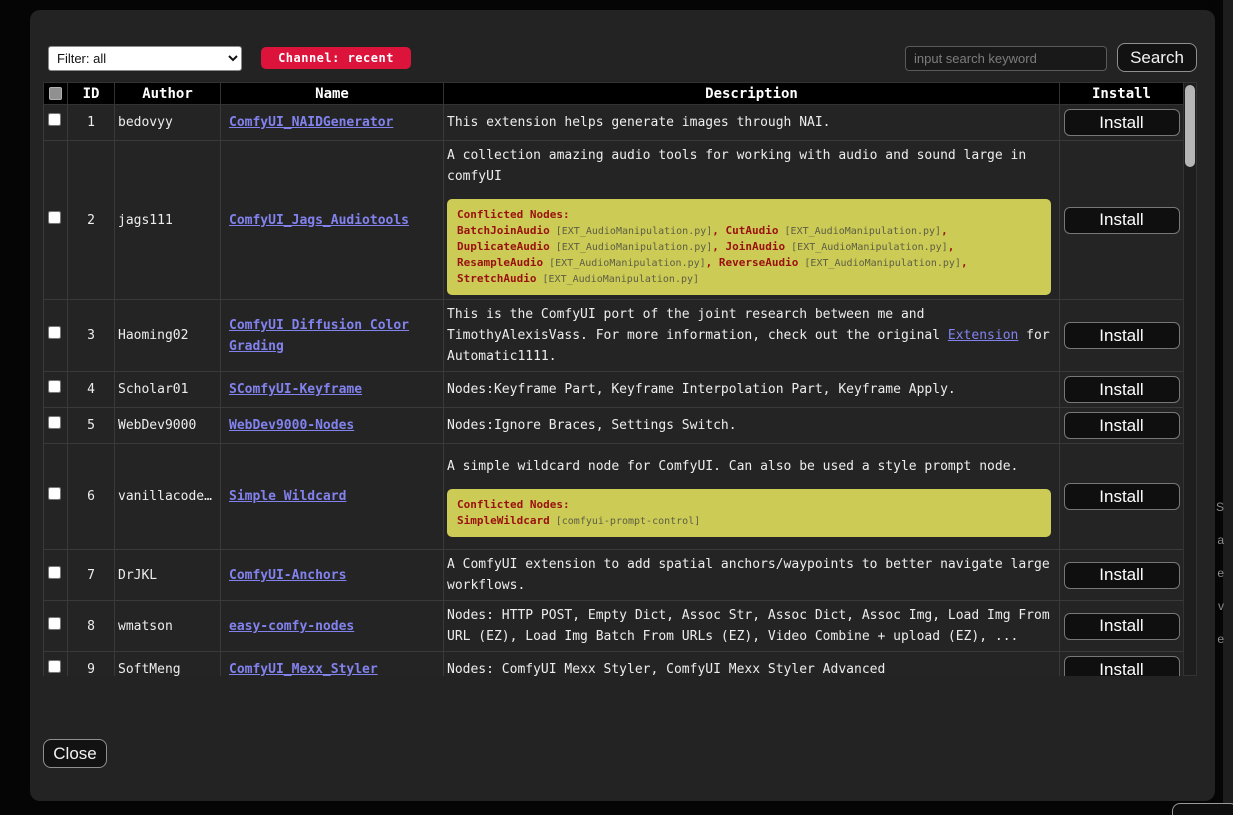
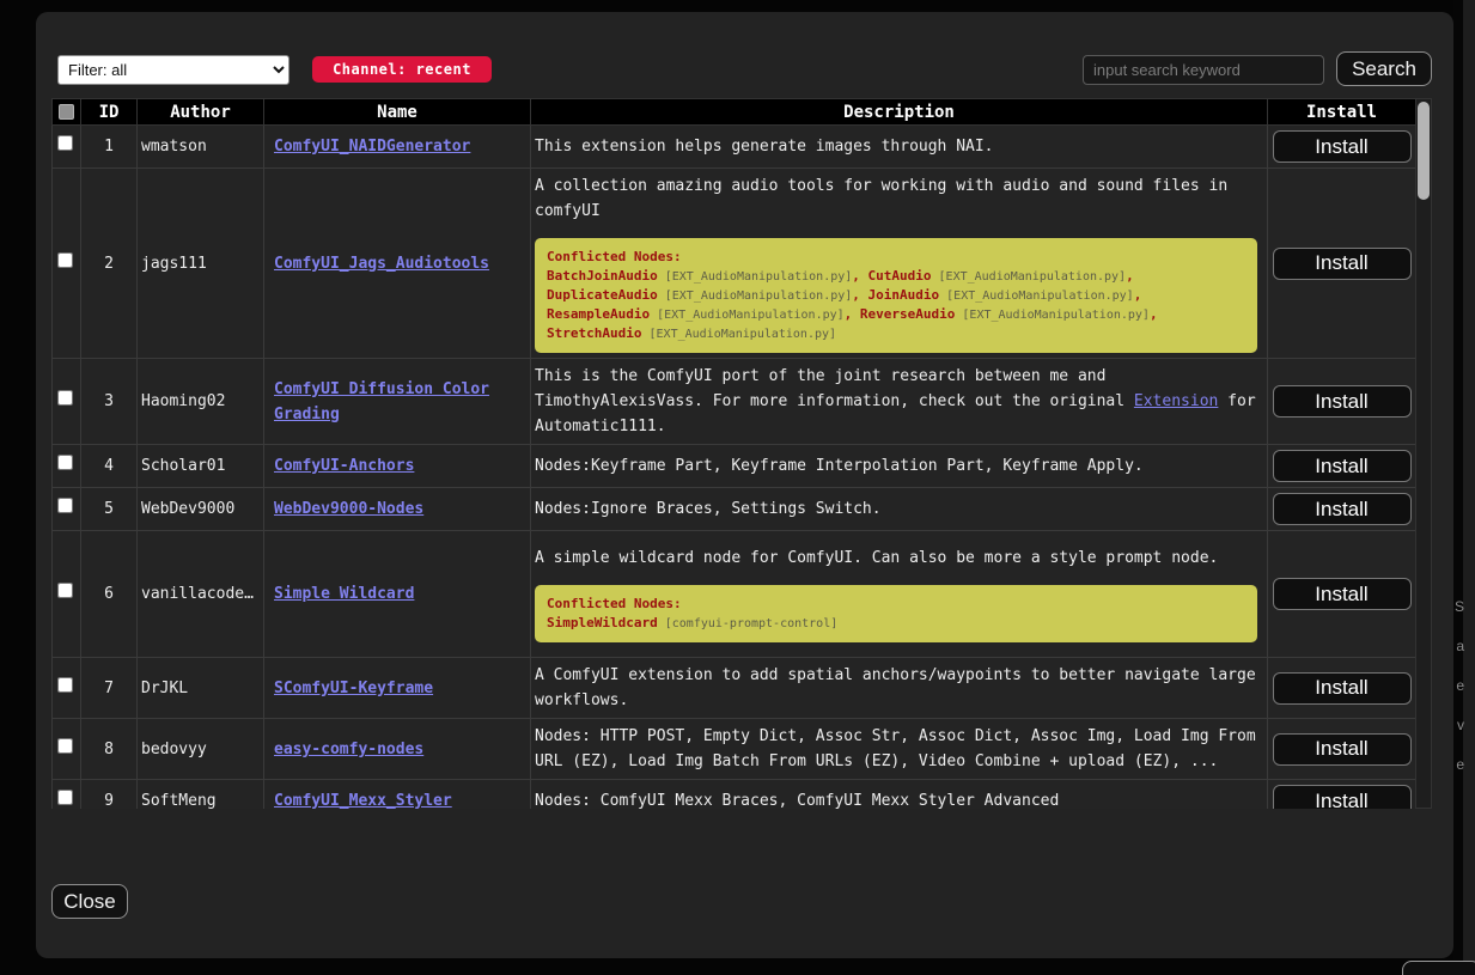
  Filter: all
  Channel: recent
  input search keyword
  Search
  	ID	Author	Name	Description	Install
- 	1	bedovyy	ComfyUI_NAIDGenerator	This extension helps generate images through NAI.	Install
+ 	1	wmatson	ComfyUI_NAIDGenerator	This extension helps generate images through NAI.	Install
- 	2	jags111	ComfyUI_Jags_Audiotools	A collection amazing audio tools for working with audio and sound large in comfyUI Conflicted Nodes: BatchJoinAudio [EXT_AudioManipulation.py], CutAudio [EXT_AudioManipulation.py], DuplicateAudio [EXT_AudioManipulation.py], JoinAudio [EXT_AudioManipulation.py], ResampleAudio [EXT_AudioManipulation.py], ReverseAudio [EXT_AudioManipulation.py], StretchAudio [EXT_AudioManipulation.py]	Install
+ 	2	jags111	ComfyUI_Jags_Audiotools	A collection amazing audio tools for working with audio and sound files in comfyUI Conflicted Nodes: BatchJoinAudio [EXT_AudioManipulation.py], CutAudio [EXT_AudioManipulation.py], DuplicateAudio [EXT_AudioManipulation.py], JoinAudio [EXT_AudioManipulation.py], ResampleAudio [EXT_AudioManipulation.py], ReverseAudio [EXT_AudioManipulation.py], StretchAudio [EXT_AudioManipulation.py]	Install
  	3	Haoming02	ComfyUI Diffusion Color Grading	This is the ComfyUI port of the joint research between me and TimothyAlexisVass. For more information, check out the original Extension for Automatic1111.	Install
- 	4	Scholar01	SComfyUI-Keyframe	Nodes:Keyframe Part, Keyframe Interpolation Part, Keyframe Apply.	Install
+ 	4	Scholar01	ComfyUI-Anchors	Nodes:Keyframe Part, Keyframe Interpolation Part, Keyframe Apply.	Install
  	5	WebDev9000	WebDev9000-Nodes	Nodes:Ignore Braces, Settings Switch.	Install
- 	6	vanillacode…	Simple Wildcard	A simple wildcard node for ComfyUI. Can also be used a style prompt node. Conflicted Nodes: SimpleWildcard [comfyui-prompt-control]	Install
+ 	6	vanillacode…	Simple Wildcard	A simple wildcard node for ComfyUI. Can also be more a style prompt node. Conflicted Nodes: SimpleWildcard [comfyui-prompt-control]	Install
- 	7	DrJKL	ComfyUI-Anchors	A ComfyUI extension to add spatial anchors/waypoints to better navigate large workflows.	Install
+ 	7	DrJKL	SComfyUI-Keyframe	A ComfyUI extension to add spatial anchors/waypoints to better navigate large workflows.	Install
- 	8	wmatson	easy-comfy-nodes	Nodes: HTTP POST, Empty Dict, Assoc Str, Assoc Dict, Assoc Img, Load Img From URL (EZ), Load Img Batch From URLs (EZ), Video Combine + upload (EZ), ...	Install
+ 	8	bedovyy	easy-comfy-nodes	Nodes: HTTP POST, Empty Dict, Assoc Str, Assoc Dict, Assoc Img, Load Img From URL (EZ), Load Img Batch From URLs (EZ), Video Combine + upload (EZ), ...	Install
- 	9	SoftMeng	ComfyUI_Mexx_Styler	Nodes: ComfyUI Mexx Styler, ComfyUI Mexx Styler Advanced	Install
+ 	9	SoftMeng	ComfyUI_Mexx_Styler	Nodes: ComfyUI Mexx Braces, ComfyUI Mexx Styler Advanced	Install
  Close
  S
  a
  e
  v
  e
